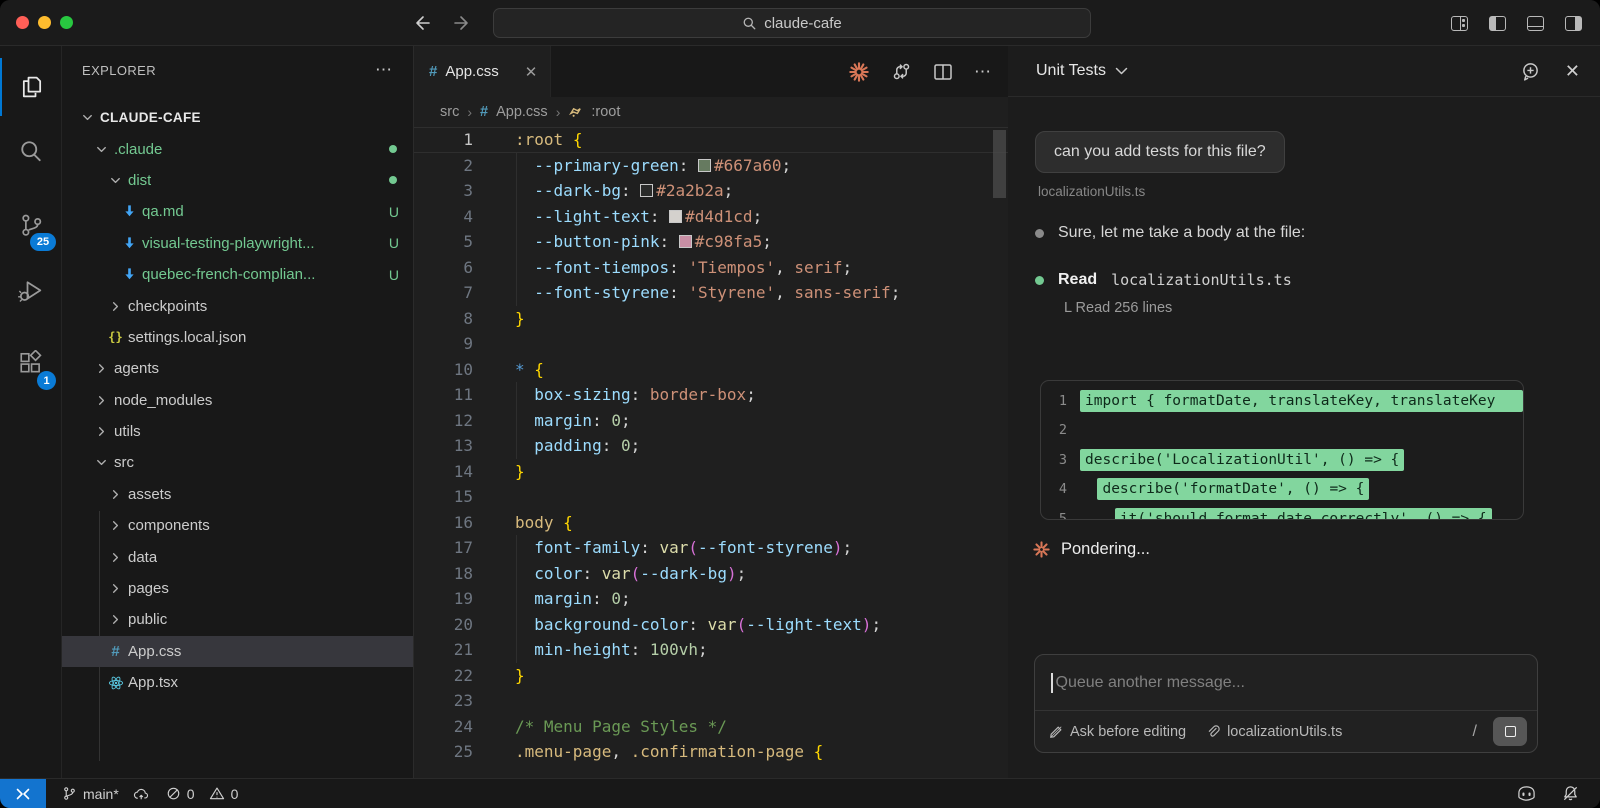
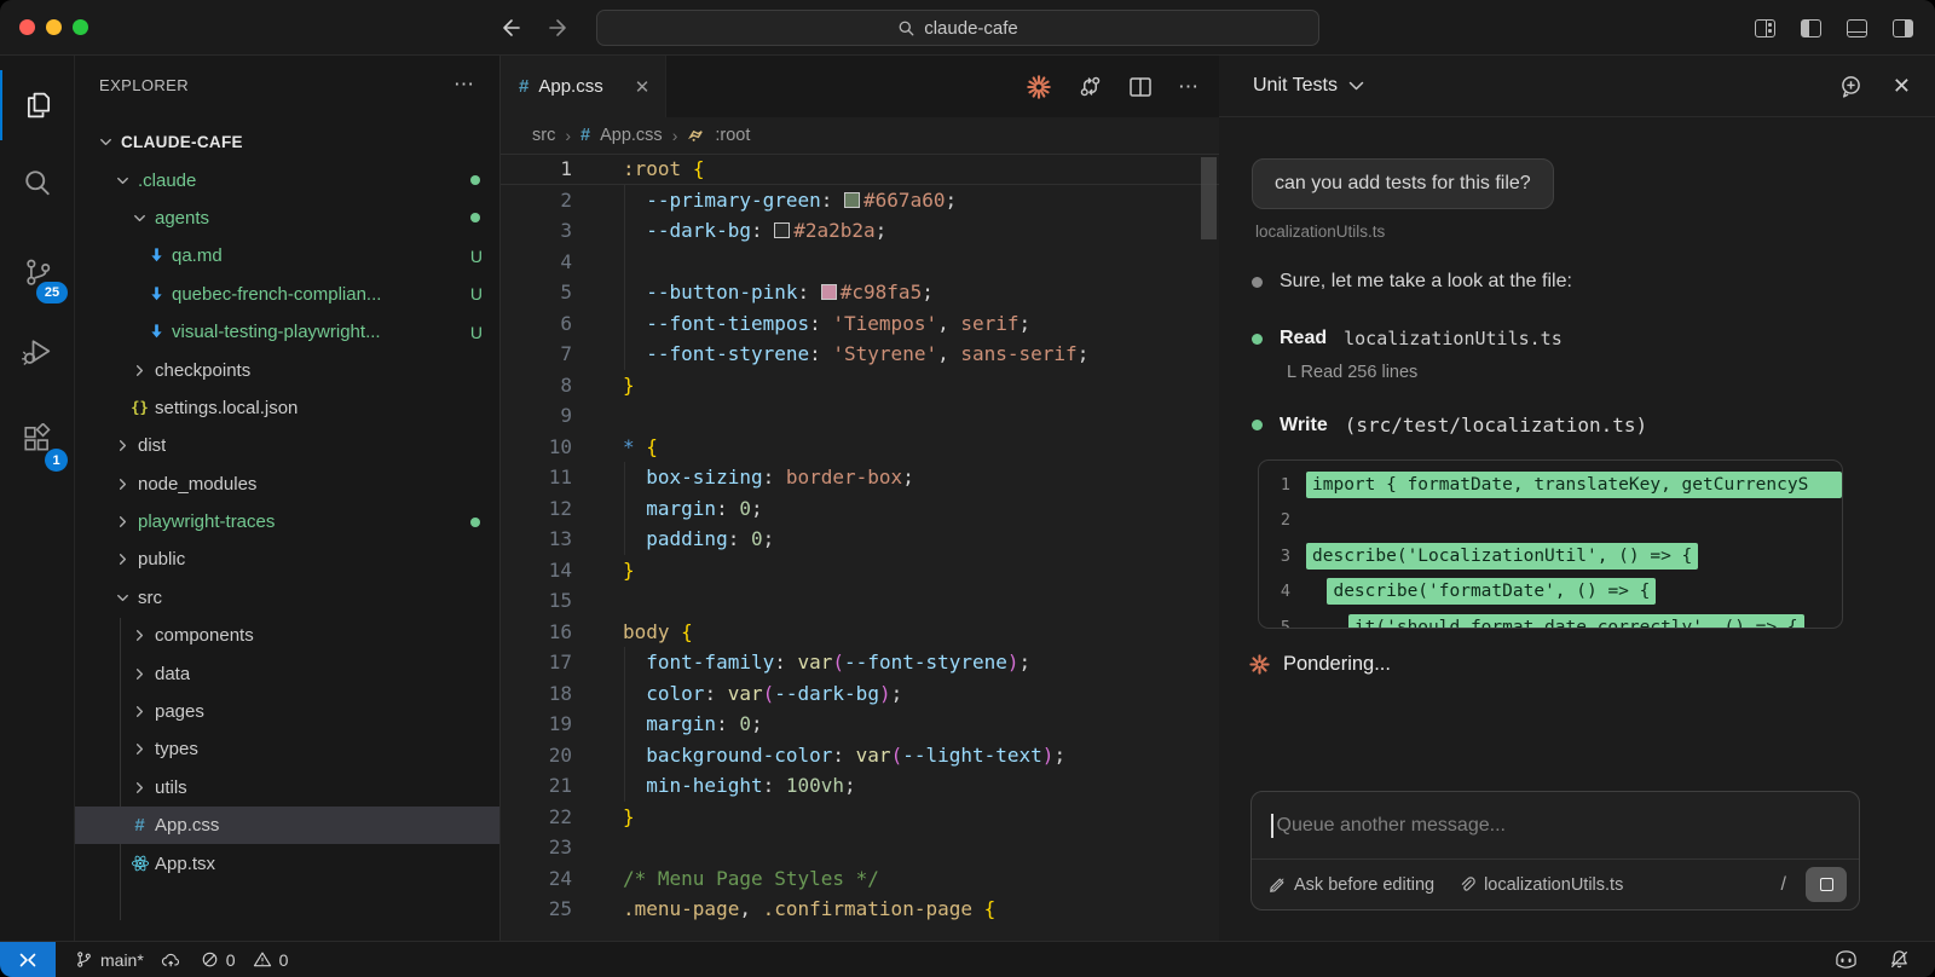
  claude-cafe
  25
  1
  EXPLORER
  ⋯
  CLAUDE-CAFE
  .claude
- dist
+ agents
  qa.md
  U
- visual-testing-playwright...
+ quebec-french-complian...
  U
- quebec-french-complian...
+ visual-testing-playwright...
  U
  checkpoints
  {}
  settings.local.json
- agents
+ dist
  node_modules
+ playwright-traces
- utils
+ public
  src
- assets
  components
  data
  pages
+ types
- public
+ utils
  #
  App.css
  App.tsx
  #
  App.css
  ✕
  ⋯
  src
  ›
  #
  App.css
  ›
  :root
  1
  :root {
  2
  --primary-green: #667a60;
  3
  --dark-bg: #2a2b2a;
  4
- --light-text: #d4d1cd;
  5
  --button-pink: #c98fa5;
  6
  --font-tiempos: 'Tiempos', serif;
  7
  --font-styrene: 'Styrene', sans-serif;
  8
  }
  9
  10
  * {
  11
  box-sizing: border-box;
  12
  margin: 0;
  13
  padding: 0;
  14
  }
  15
  16
  body {
  17
  font-family: var(--font-styrene);
  18
  color: var(--dark-bg);
  19
  margin: 0;
  20
  background-color: var(--light-text);
  21
  min-height: 100vh;
  22
  }
  23
  24
  /* Menu Page Styles */
  25
  .menu-page, .confirmation-page {
  Unit Tests
  ✕
  can you add tests for this file?
  localizationUtils.ts
- Sure, let me take a body at the file:
+ Sure, let me take a look at the file:
  Read
  localizationUtils.ts
  L Read 256 lines
+ Write
+ (src/test/localization.ts)
  1
- import { formatDate, translateKey, translateKey
+ import { formatDate, translateKey, getCurrencyS
  2
  3
  describe('LocalizationUtil', () => {
  4
  describe('formatDate', () => {
  5
  it('should format date correctly', () => {
  Pondering...
  Queue another message...
  Ask before editing
  localizationUtils.ts
  /
  main*
  0
  0
